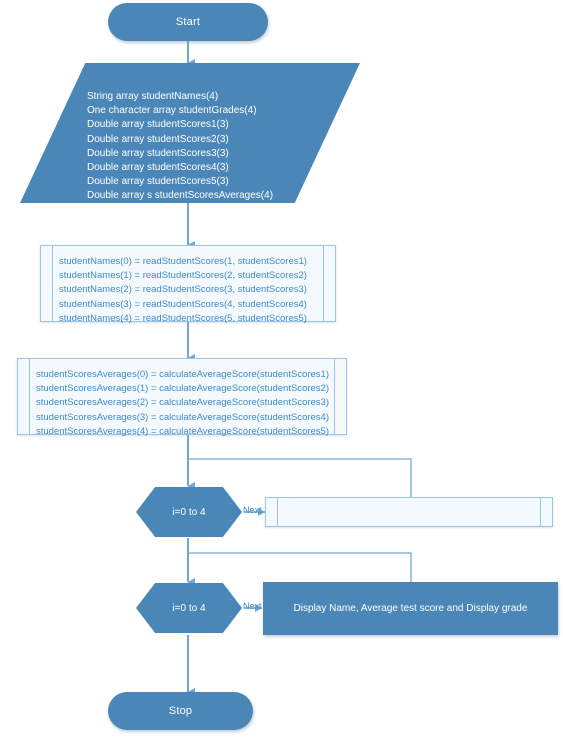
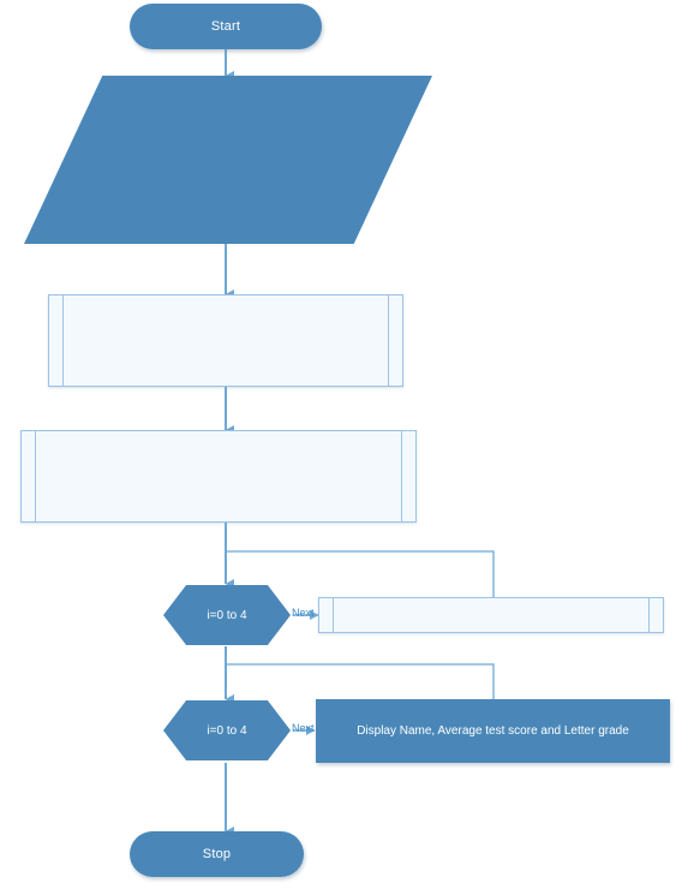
  Start
- String array studentNames(4)
- One character array studentGrades(4)
- Double array studentScores1(3)
- Double array studentScores2(3)
- Double array studentScores3(3)
- Double array studentScores4(3)
- Double array studentScores5(3)
- Double array s studentScoresAverages(4)
- studentNames(0) = readStudentScores(1, studentScores1)
- studentNames(1) = readStudentScores(2, studentScores2)
- studentNames(2) = readStudentScores(3, studentScores3)
- studentNames(3) = readStudentScores(4, studentScores4)
- studentNames(4) = readStudentScores(5, studentScores5)
- studentScoresAverages(0) = calculateAverageScore(studentScores1)
- studentScoresAverages(1) = calculateAverageScore(studentScores2)
- studentScoresAverages(2) = calculateAverageScore(studentScores3)
- studentScoresAverages(3) = calculateAverageScore(studentScores4)
- studentScoresAverages(4) = calculateAverageScore(studentScores5)
  i=0 to 4
  Next
  i=0 to 4
  Next
- Display Name, Average test score and Display grade
+ Display Name, Average test score and Letter grade
  Stop
